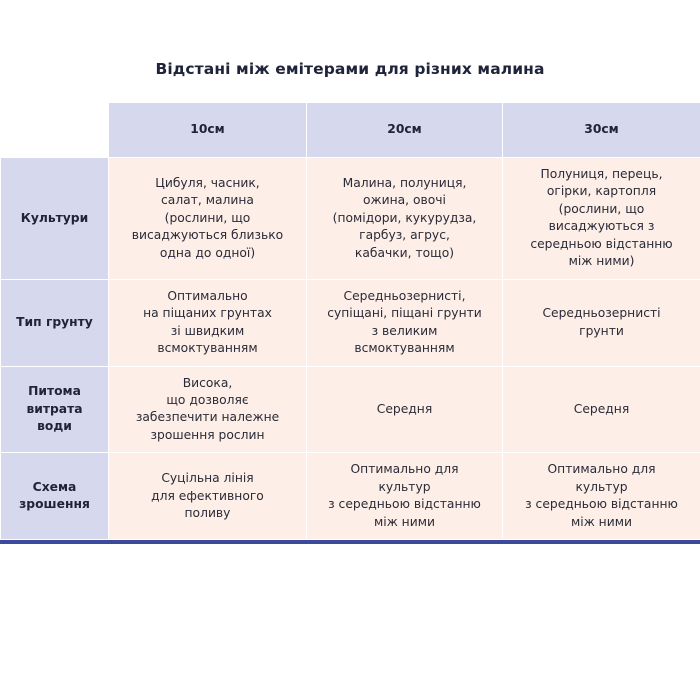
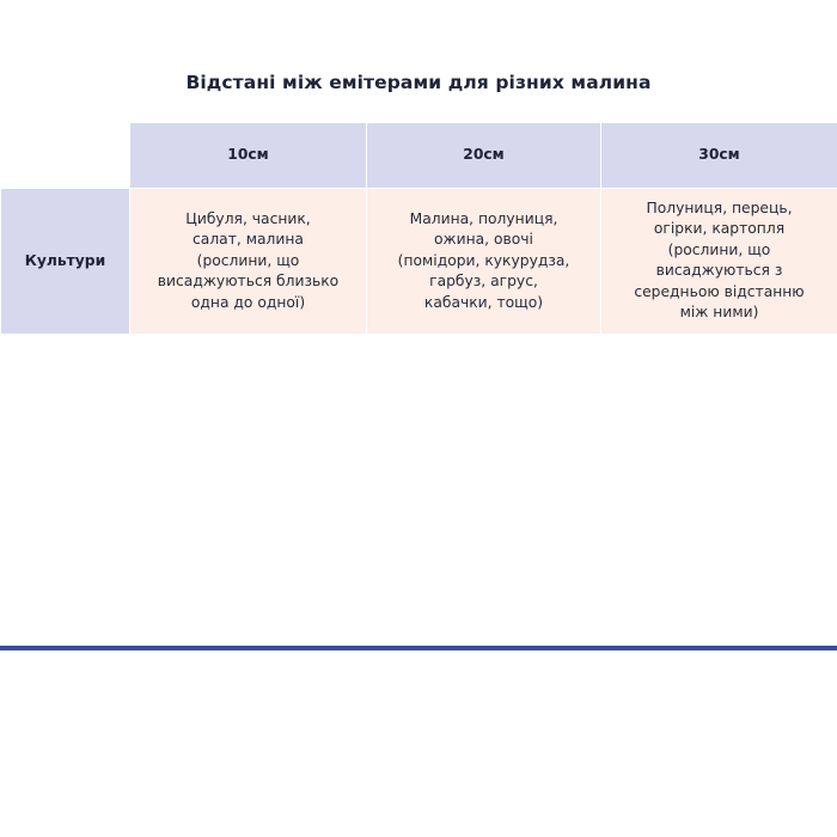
  Відстані між емітерами для різних малина
  	10см	20см	30см
  Культури	Цибуля, часник, салат, малина (рослини, що висаджуються близько одна до одної)	Малина, полуниця, ожина, овочі (помідори, кукурудза, гарбуз, агрус, кабачки, тощо)	Полуниця, перець, огірки, картопля (рослини, що висаджуються з середньою відстанню між ними)
- Тип грунту	Оптимально на піщаних грунтах зі швидким всмоктуванням	Середньозернисті, супіщані, піщані грунти з великим всмоктуванням	Середньозернисті грунти
- Питома витрата води	Висока, що дозволяє забезпечити належне зрошення рослин	Середня	Середня
- Схема зрошення	Суцільна лінія для ефективного поливу	Оптимально для культур з середньою відстанню між ними	Оптимально для культур з середньою відстанню між ними
